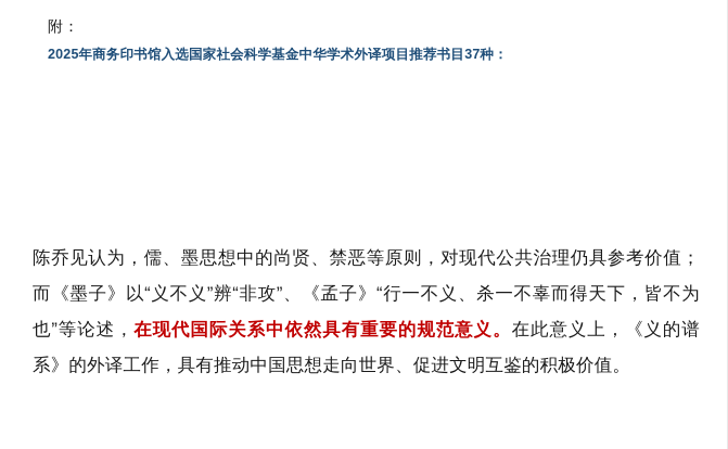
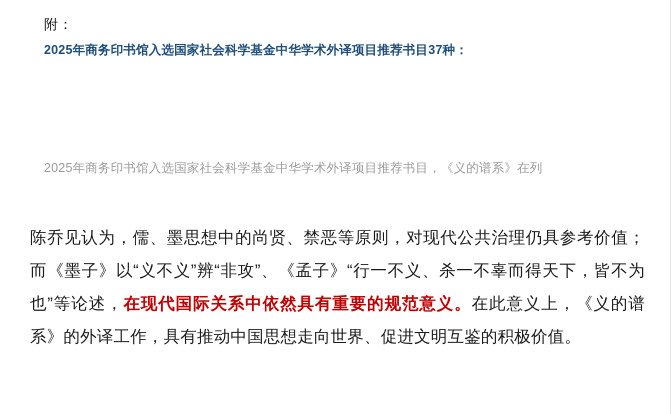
  附：
  2025年商务印书馆入选国家社会科学基金中华学术外译项目推荐书目37种：
+ 2025年商务印书馆入选国家社会科学基金中华学术外译项目推荐书目，《义的谱系》在列
  陈乔见认为，儒、墨思想中的尚贤、禁恶等原则，对现代公共治理仍具参考价值；而《墨子》以“义不义”辨“非攻”、《孟子》“行一不义、杀一不辜而得天下，皆不为也”等论述，在现代国际关系中依然具有重要的规范意义。在此意义上，《义的谱系》的外译工作，具有推动中国思想走向世界、促进文明互鉴的积极价值。
